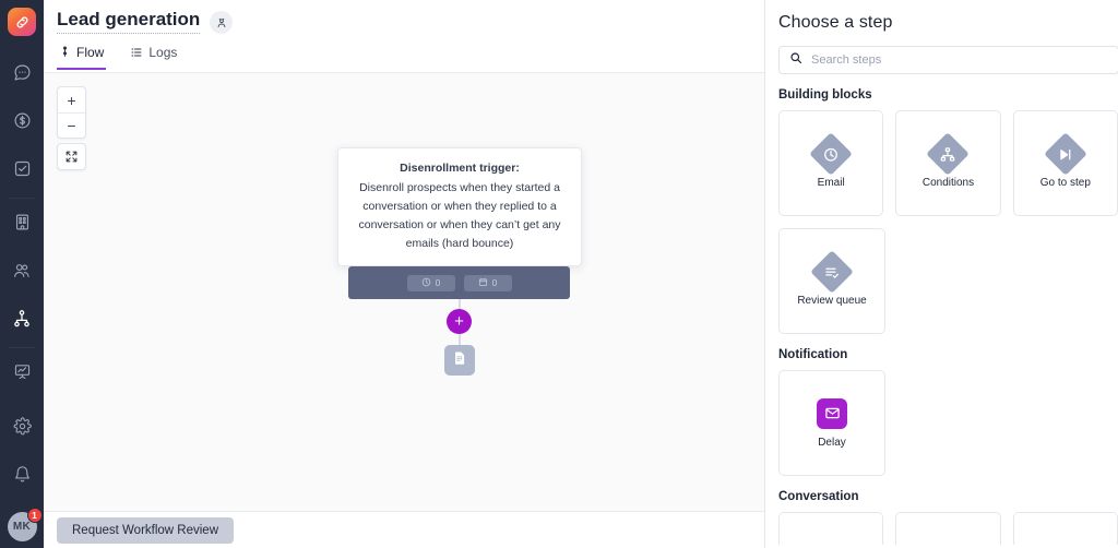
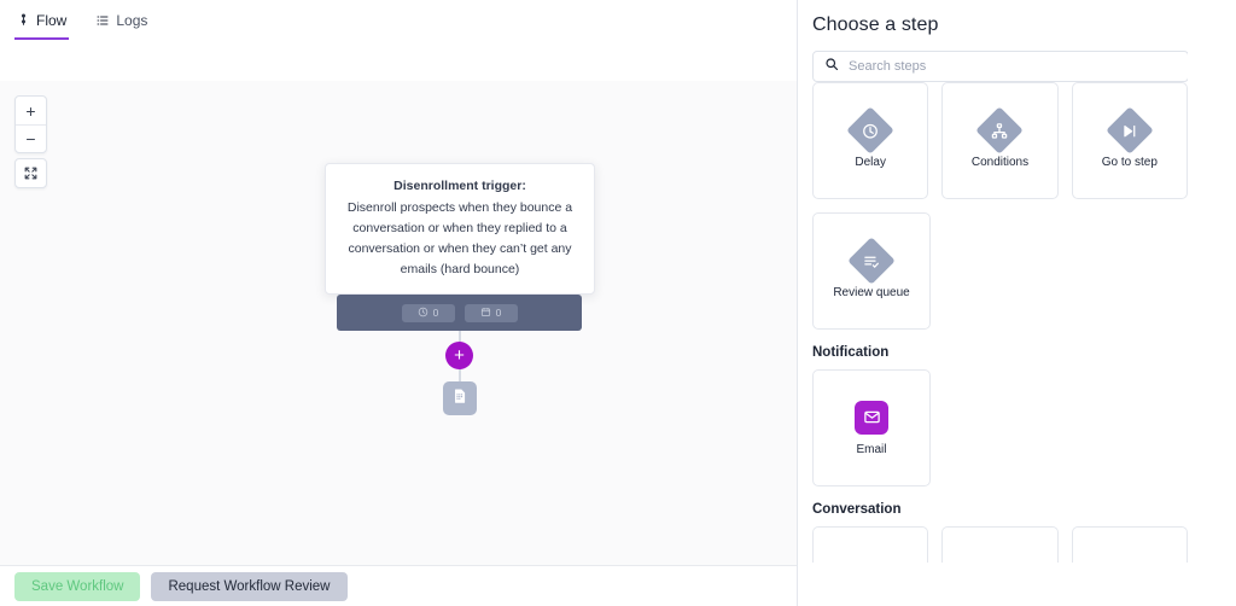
- MK
- 1
- Lead generation
  Flow
  Logs
  +
  −
  Disenrollment trigger:
- Disenroll prospects when they started a conversation or when they replied to a conversation or when they can’t get any emails (hard bounce)
+ Disenroll prospects when they bounce a conversation or when they replied to a conversation or when they can’t get any emails (hard bounce)
  0
  0
  +
+ Save Workflow
  Request Workflow Review
  Choose a step
  Search steps
- Building blocks
- Email
+ Delay
  Conditions
  Go to step
  Review queue
  Notification
- Delay
+ Email
  Conversation
